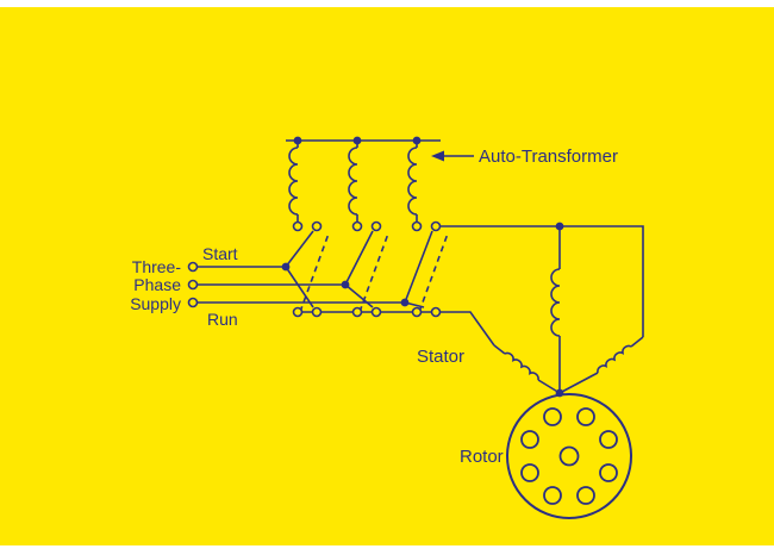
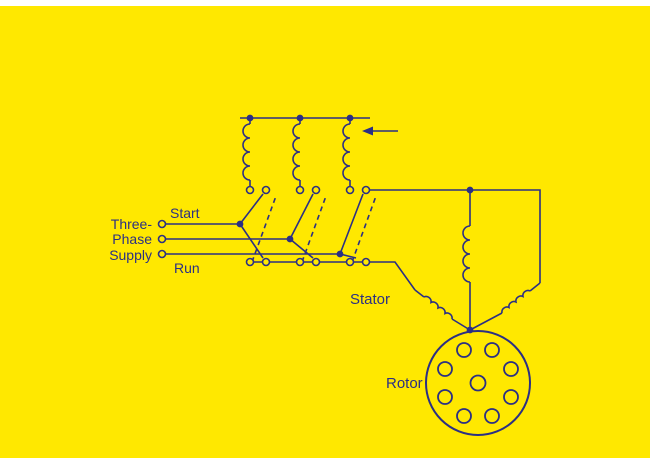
- Auto-Transformer
  Three-
  Phase
  Supply
  Start
  Run
  Stator
  Rotor
